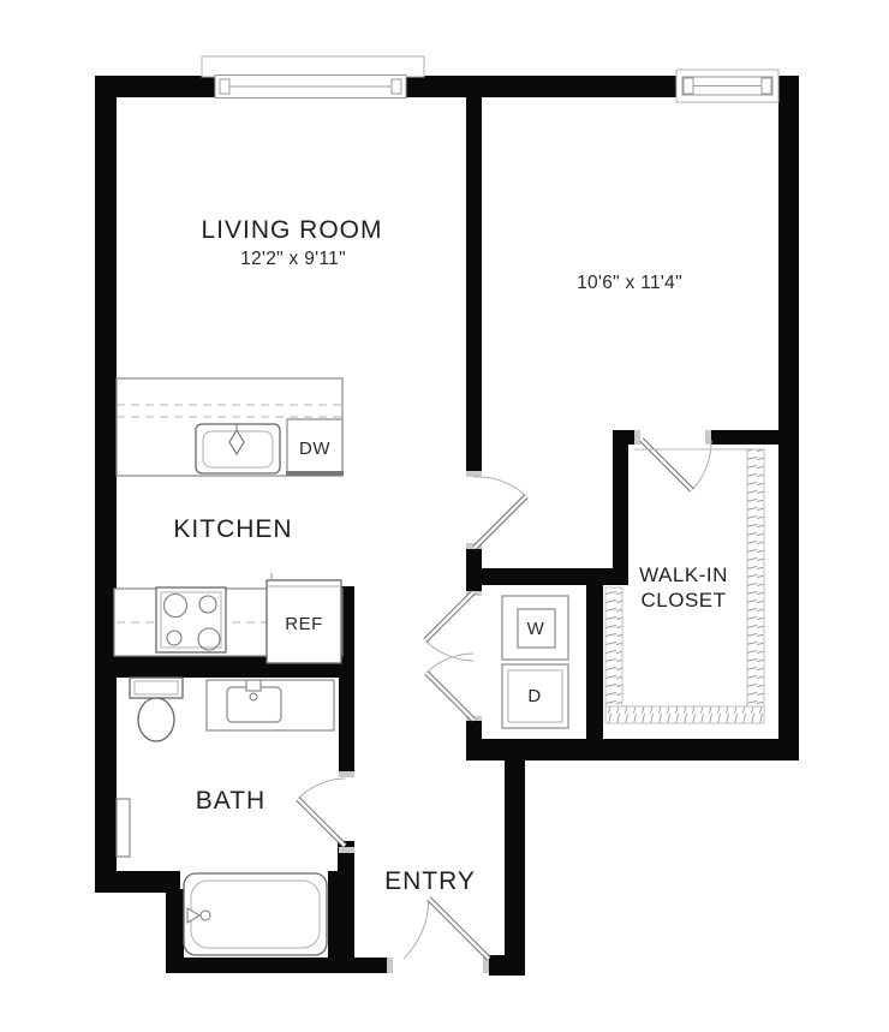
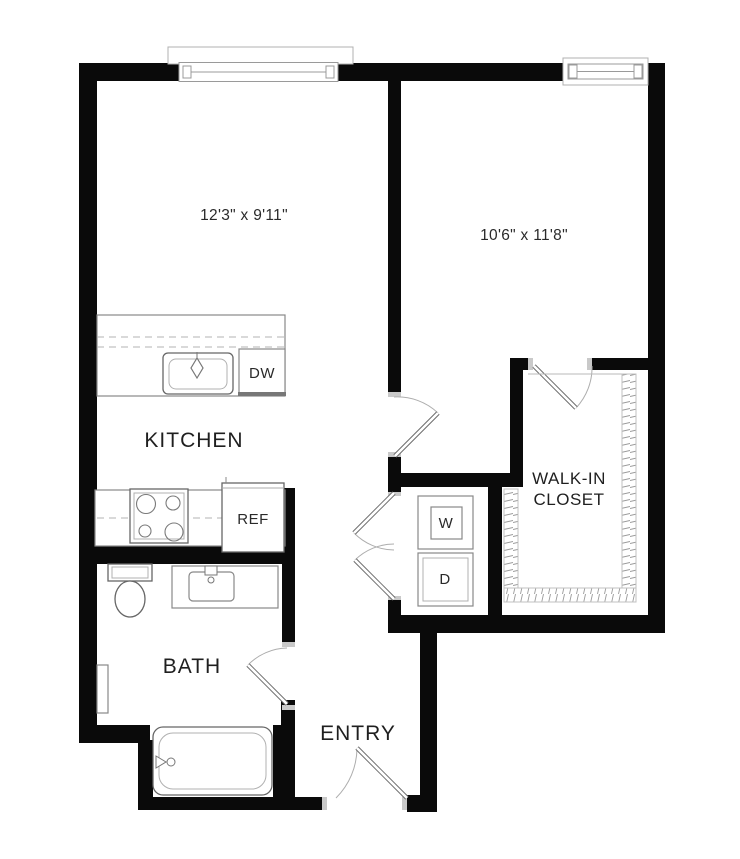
- LIVING ROOM
- 12'2" x 9'11"
+ 12'3" x 9'11"
- 10'6" x 11'4"
+ 10'6" x 11'8"
  KITCHEN
  BATH
  ENTRY
  WALK-IN
  CLOSET
  DW
  REF
  W
  D
